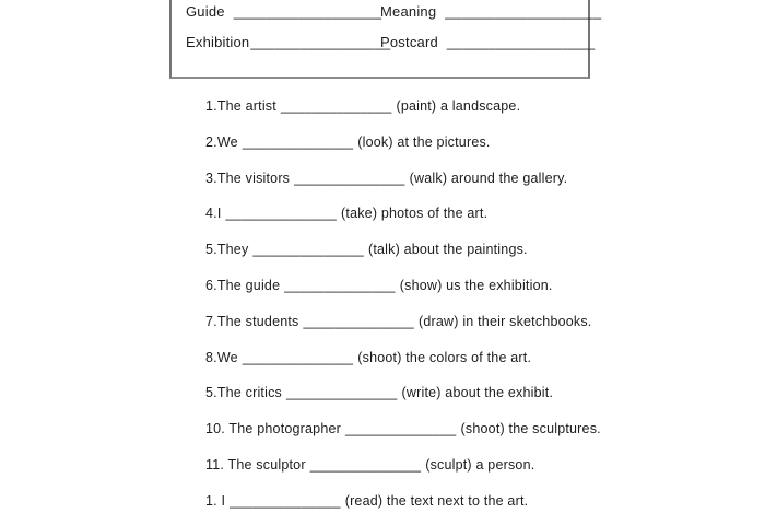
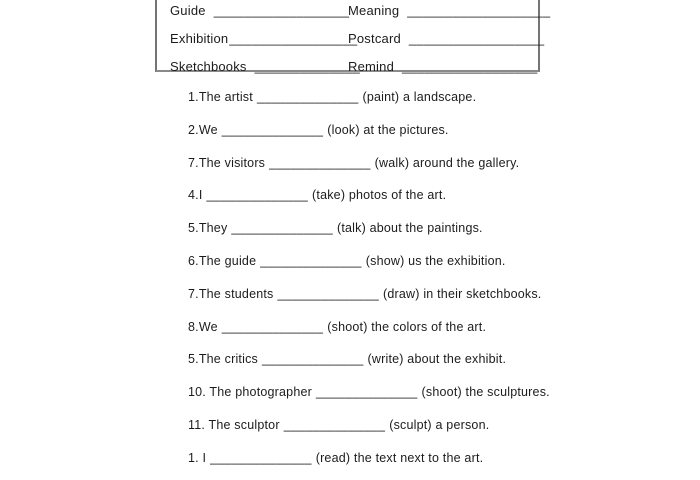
  Guide __________________
  Meaning ___________________
  Exhibition_________________
  Postcard __________________
+ Sketchbooks ______________
+ Remind __________________
  1.The artist ______________ (paint) a landscape.
  2.We ______________ (look) at the pictures.
- 3.The visitors ______________ (walk) around the gallery.
+ 7.The visitors ______________ (walk) around the gallery.
  4.I ______________ (take) photos of the art.
  5.They ______________ (talk) about the paintings.
  6.The guide ______________ (show) us the exhibition.
  7.The students ______________ (draw) in their sketchbooks.
  8.We ______________ (shoot) the colors of the art.
  5.The critics ______________ (write) about the exhibit.
  10. The photographer ______________ (shoot) the sculptures.
  11. The sculptor ______________ (sculpt) a person.
  1. I ______________ (read) the text next to the art.
